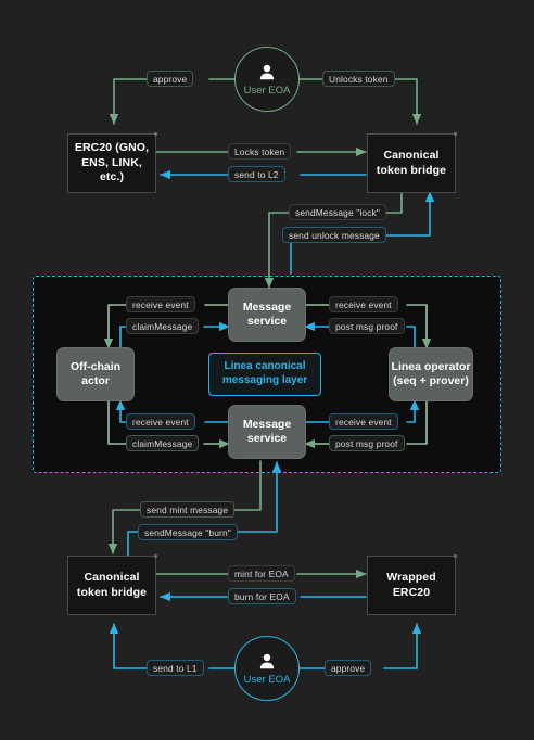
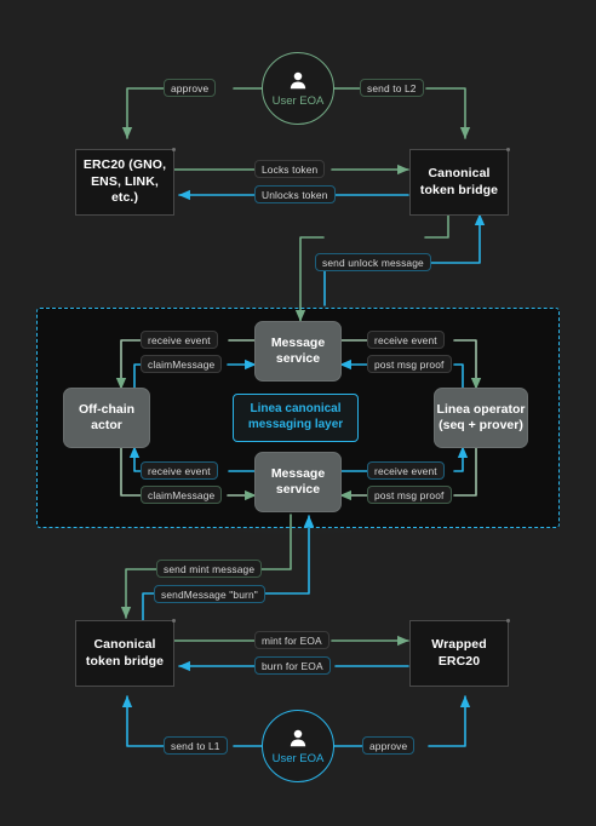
  User EOA
  ERC20 (GNO,
  ENS, LINK, etc.)
  Canonical
  token bridge
  approve
- Unlocks token
+ send to L2
  Locks token
- send to L2
+ Unlocks token
- sendMessage "lock"
  send unlock message
  Message
  service
  Off-chain
  actor
  Linea canonical
  messaging layer
  Linea operator
  (seq + prover)
  Message
  service
  receive event
  claimMessage
  receive event
  post msg proof
  receive event
  claimMessage
  receive event
  post msg proof
  send mint message
  sendMessage "burn"
  Canonical
  token bridge
  Wrapped
  ERC20
  mint for EOA
  burn for EOA
  User EOA
  send to L1
  approve
